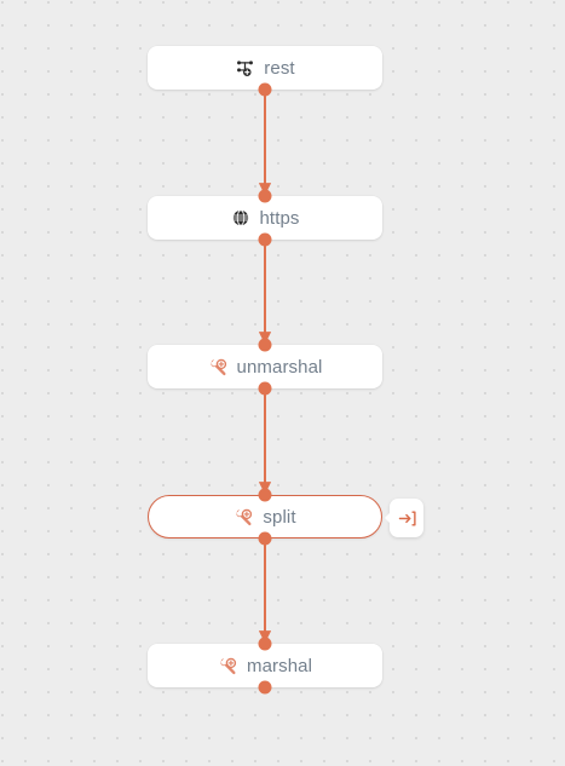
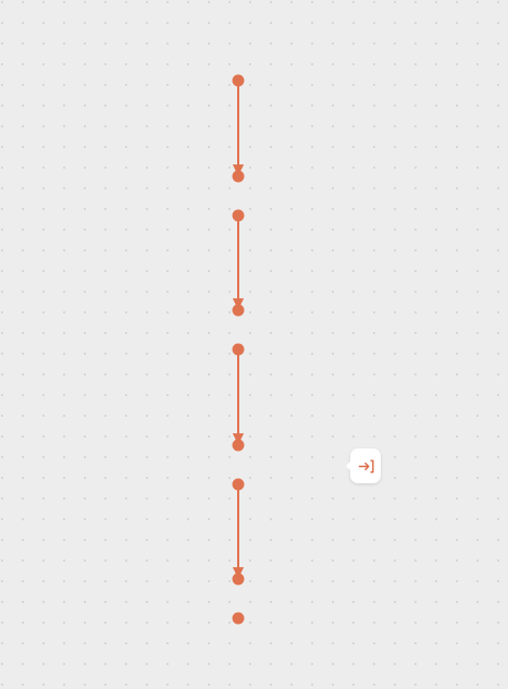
- rest
- https
- unmarshal
- split
- marshal
